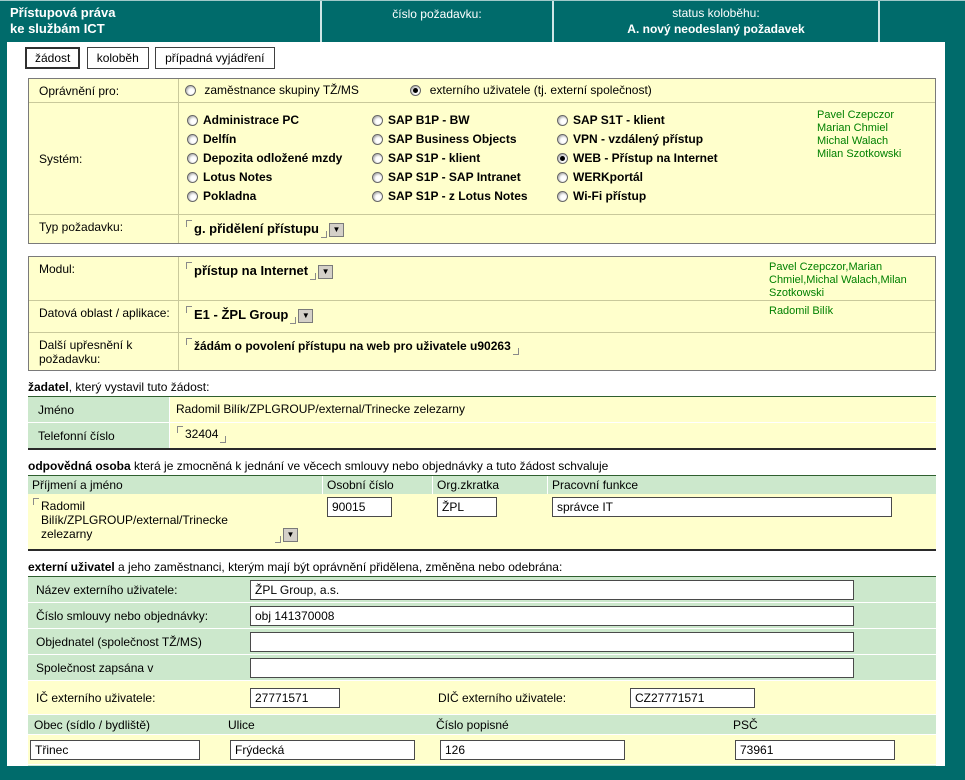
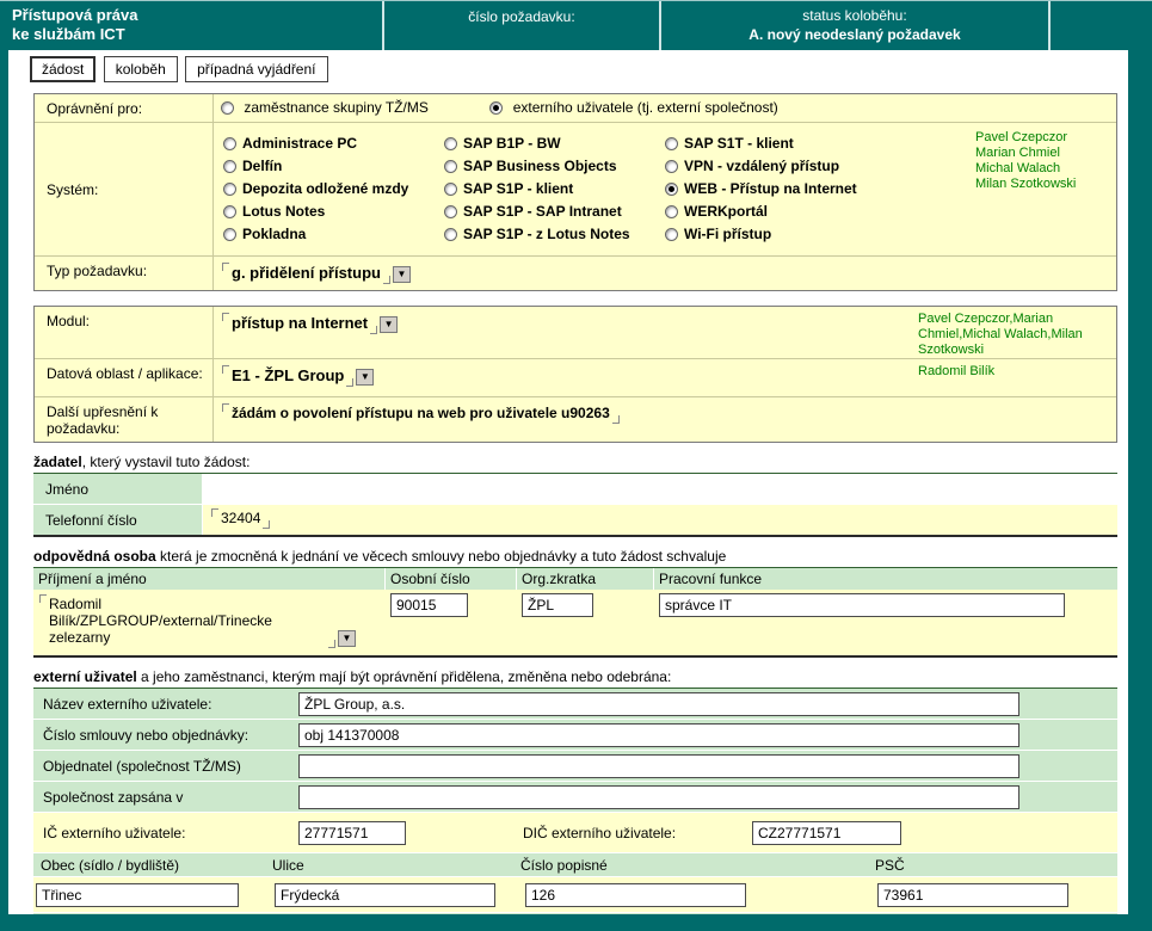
  Přístupová práva
  ke službám ICT
  číslo požadavku:
  status koloběhu:
  A. nový neodeslaný požadavek
  žádost koloběh případná vyjádření
  Oprávnění pro:
  zaměstnance skupiny TŽ/MS externího uživatele (tj. externí společnost)
  Systém:
  Administrace PC
  Delfín
  Depozita odložené mzdy
  Lotus Notes
  Pokladna
  SAP B1P - BW
  SAP Business Objects
  SAP S1P - klient
  SAP S1P - SAP Intranet
  SAP S1P - z Lotus Notes
  SAP S1T - klient
  VPN - vzdálený přístup
  WEB - Přístup na Internet
  WERKportál
  Wi-Fi přístup
  Pavel Czepczor
  Marian Chmiel
  Michal Walach
  Milan Szotkowski
  Typ požadavku:
  g. přidělení přístupu ▼
  Modul:
  přístup na Internet ▼
  Pavel Czepczor,Marian Chmiel,Michal Walach,Milan Szotkowski
  Datová oblast / aplikace:
  E1 - ŽPL Group ▼
  Radomil Bilík
  Další upřesnění k požadavku:
  žádám o povolení přístupu na web pro uživatele u90263
  žadatel, který vystavil tuto žádost:
  Jméno
- Radomil Bilík/ZPLGROUP/external/Trinecke zelezarny
  Telefonní číslo
  32404
  odpovědná osoba která je zmocněná k jednání ve věcech smlouvy nebo objednávky a tuto žádost schvaluje
  Příjmení a jméno
  Osobní číslo
  Org.zkratka
  Pracovní funkce
  Radomil Bilík/ZPLGROUP/external/Trinecke zelezarny ▼
  90015
  ŽPL
  správce IT
  externí uživatel a jeho zaměstnanci, kterým mají být oprávnění přidělena, změněna nebo odebrána:
  Název externího uživatele:
  ŽPL Group, a.s.
  Číslo smlouvy nebo objednávky:
  obj 141370008
  Objednatel (společnost TŽ/MS)
  Společnost zapsána v
  IČ externího uživatele:
  27771571
  DIČ externího uživatele:
  CZ27771571
  Obec (sídlo / bydliště)
  Ulice
  Číslo popisné
  PSČ
  Třinec
  Frýdecká
  126
  73961
